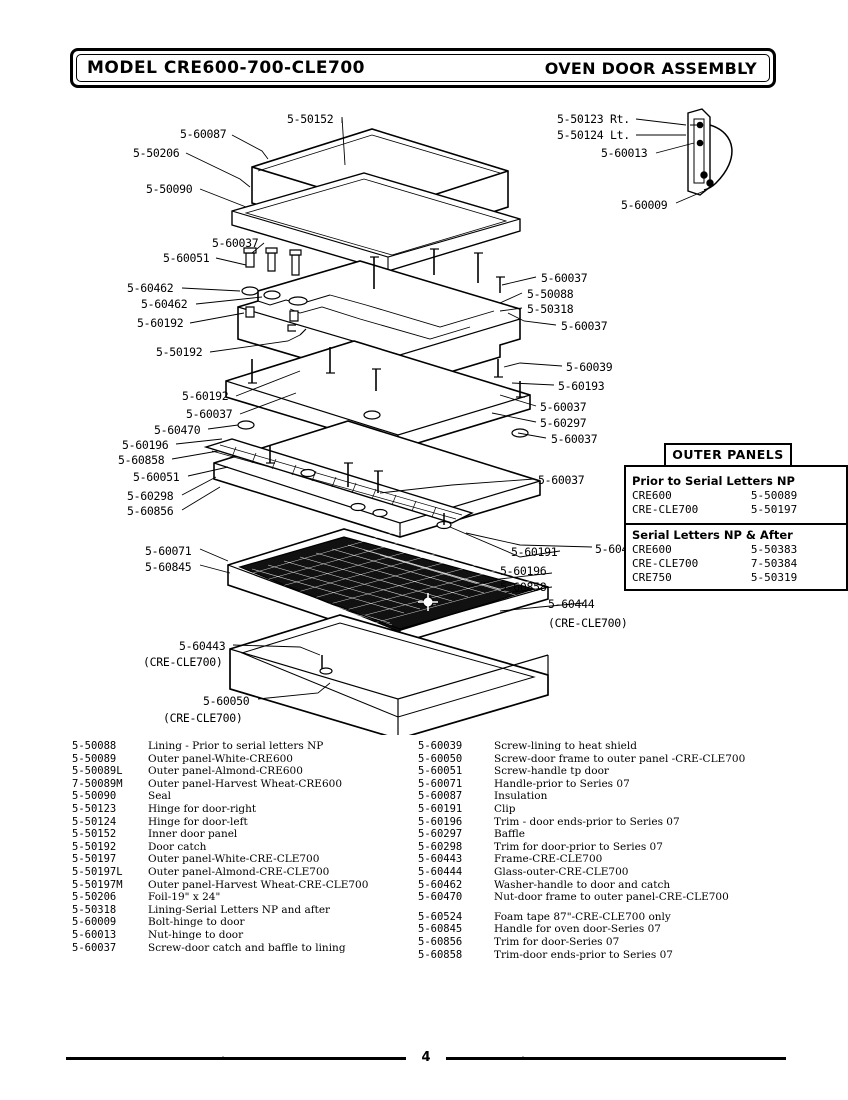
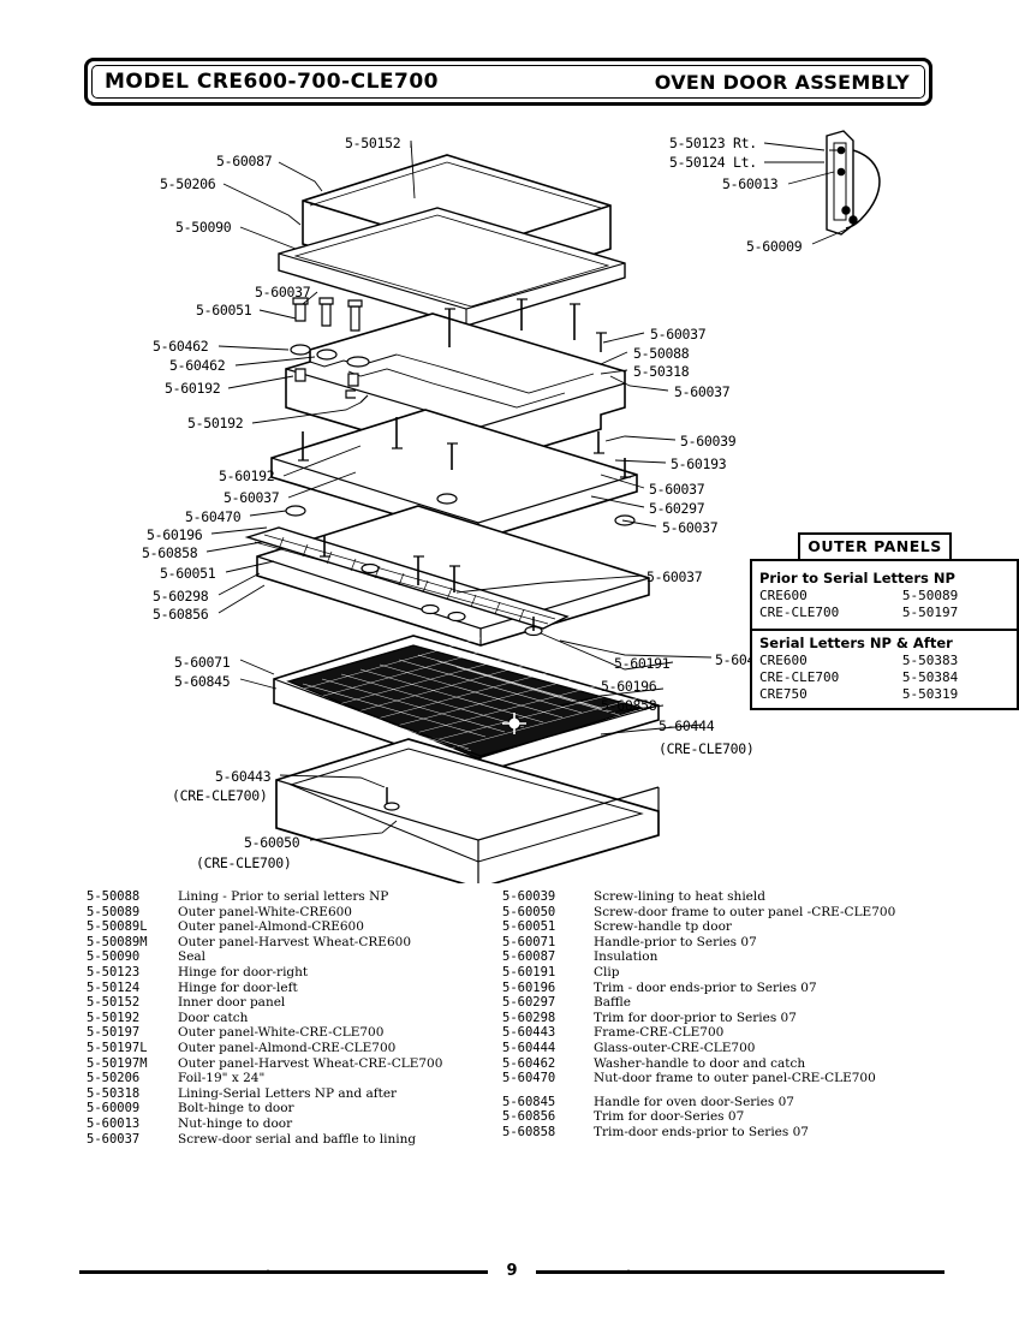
  MODEL CRE600-700-CLE700
  OVEN DOOR ASSEMBLY
  5-50152
  5-60087
  5-50206
  5-50090
  5-60037
  5-60051
  5-60462
  5-60462
  5-60192
  5-50192
  5-60192
  5-60037
  5-60470
  5-60196
  5-60858
  5-60051
  5-60298
  5-60856
  5-60071
  5-60845
  5-60443
  (CRE-CLE700)
  5-60050
  (CRE-CLE700)
  5-50123 Rt.
  5-50124 Lt.
  5-60013
  5-60009
  5-60037
  5-50088
  5-50318
  5-60037
  5-60039
  5-60193
  5-60037
  5-60297
  5-60037
  5-60037
  5-60191
  5-60196
  5-60858
  5-60444
  (CRE-CLE700)
  OUTER PANELS
  Prior to Serial Letters NP
  CRE600
  5-50089
  CRE-CLE700
  5-50197
  Serial Letters NP & After
  CRE600
  5-50383
  CRE-CLE700
- 7-50384
+ 5-50384
  CRE750
  5-50319
  5-50088
  Lining - Prior to serial letters NP
  5-50089
  Outer panel-White-CRE600
  5-50089L
  Outer panel-Almond-CRE600
- 7-50089M
+ 5-50089M
  Outer panel-Harvest Wheat-CRE600
  5-50090
  Seal
  5-50123
  Hinge for door-right
  5-50124
  Hinge for door-left
  5-50152
  Inner door panel
  5-50192
  Door catch
  5-50197
  Outer panel-White-CRE-CLE700
  5-50197L
  Outer panel-Almond-CRE-CLE700
  5-50197M
  Outer panel-Harvest Wheat-CRE-CLE700
  5-50206
  Foil-19" x 24"
  5-50318
  Lining-Serial Letters NP and after
  5-60009
  Bolt-hinge to door
  5-60013
  Nut-hinge to door
  5-60037
- Screw-door catch and baffle to lining
+ Screw-door serial and baffle to lining
  5-60039
  Screw-lining to heat shield
  5-60050
  Screw-door frame to outer panel -CRE-CLE700
  5-60051
  Screw-handle tp door
  5-60071
  Handle-prior to Series 07
  5-60087
  Insulation
  5-60191
  Clip
  5-60196
  Trim - door ends-prior to Series 07
  5-60297
  Baffle
  5-60298
  Trim for door-prior to Series 07
  5-60443
  Frame-CRE-CLE700
  5-60444
  Glass-outer-CRE-CLE700
  5-60462
  Washer-handle to door and catch
  5-60470
  Nut-door frame to outer panel-CRE-CLE700
- 5-60524
- Foam tape 87"-CRE-CLE700 only
  5-60845
  Handle for oven door-Series 07
  5-60856
  Trim for door-Series 07
  5-60858
  Trim-door ends-prior to Series 07
  .
- 4
+ 9
  .
